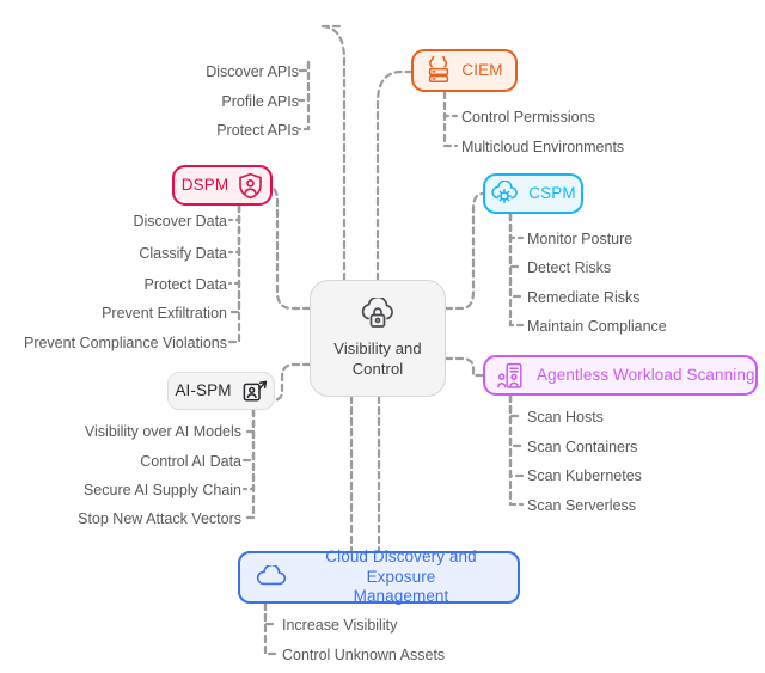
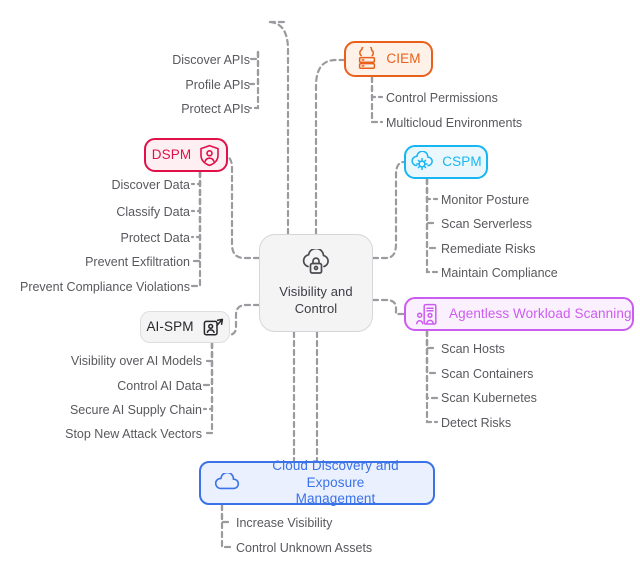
  Visibility and
  Control
  Discover APIs
  Profile APIs
  Protect APIs
  CIEM
  Control Permissions
  Multicloud Environments
  DSPM
  Discover Data
  Classify Data
  Protect Data
  Prevent Exfiltration
  Prevent Compliance Violations
  CSPM
  Monitor Posture
- Detect Risks
+ Scan Serverless
  Remediate Risks
  Maintain Compliance
  Agentless Workload Scanning
  Scan Hosts
  Scan Containers
  Scan Kubernetes
- Scan Serverless
+ Detect Risks
  AI-SPM
  Visibility over AI Models
  Control AI Data
  Secure AI Supply Chain
  Stop New Attack Vectors
  Cloud Discovery and Exposure
  Management
  Increase Visibility
  Control Unknown Assets
